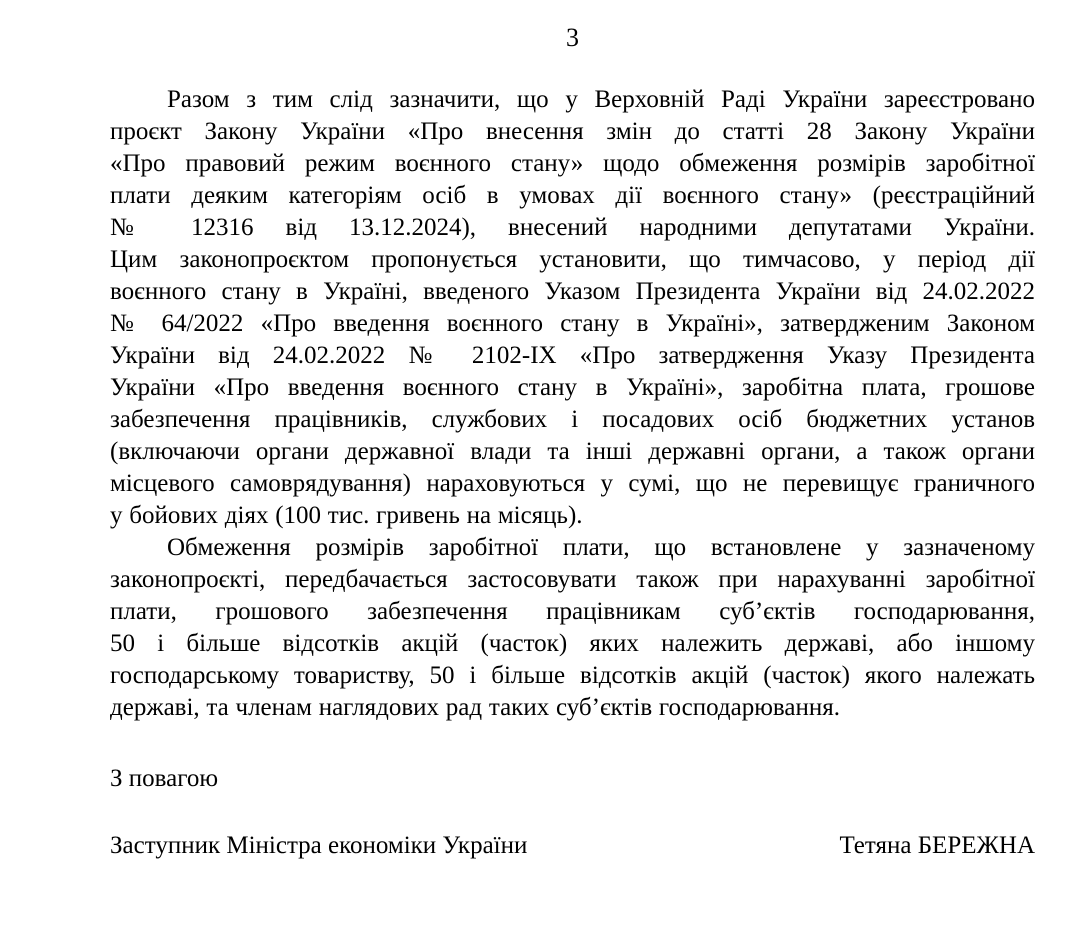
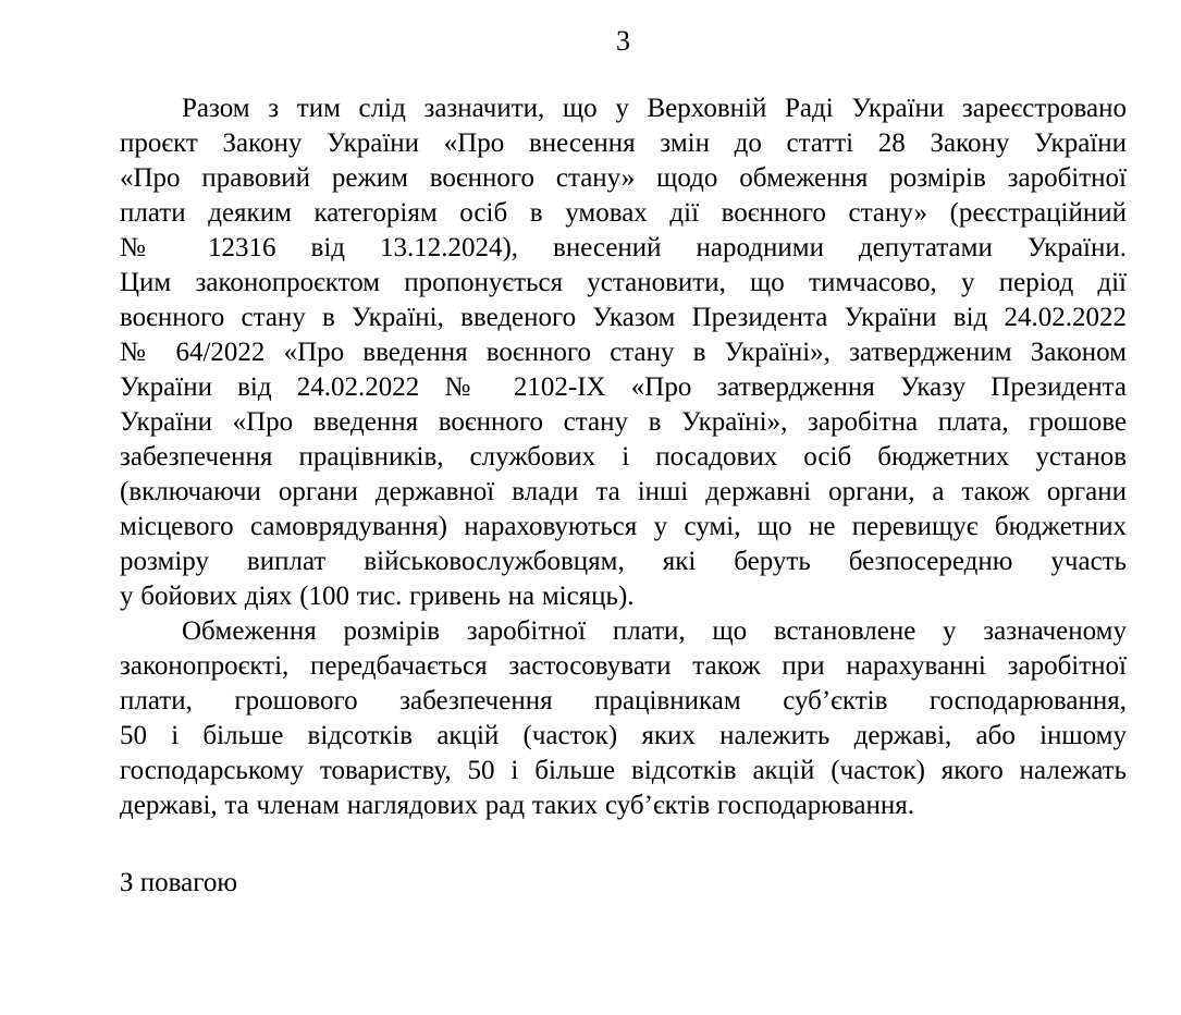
  3
  Разом з тим слід зазначити, що у Верховній Раді України зареєстровано
  проєкт Закону України «Про внесення змін до статті 28 Закону України
  «Про правовий режим воєнного стану» щодо обмеження розмірів заробітної
  плати деяким категоріям осіб в умовах дії воєнного стану» (реєстраційний
  № 12316 від 13.12.2024), внесений народними депутатами України.
  Цим законопроєктом пропонується установити, що тимчасово, у період дії
  воєнного стану в Україні, введеного Указом Президента України від 24.02.2022
  № 64/2022 «Про введення воєнного стану в Україні», затвердженим Законом
  України від 24.02.2022 № 2102-IX «Про затвердження Указу Президента
  України «Про введення воєнного стану в Україні», заробітна плата, грошове
  забезпечення працівників, службових і посадових осіб бюджетних установ
  (включаючи органи державної влади та інші державні органи, а також органи
- місцевого самоврядування) нараховуються у сумі, що не перевищує граничного
+ місцевого самоврядування) нараховуються у сумі, що не перевищує бюджетних
+ розміру виплат військовослужбовцям, які беруть безпосередню участь
  у бойових діях (100 тис. гривень на місяць).
  Обмеження розмірів заробітної плати, що встановлене у зазначеному
  законопроєкті, передбачається застосовувати також при нарахуванні заробітної
  плати, грошового забезпечення працівникам суб’єктів господарювання,
  50 і більше відсотків акцій (часток) яких належить державі, або іншому
  господарському товариству, 50 і більше відсотків акцій (часток) якого належать
  державі, та членам наглядових рад таких суб’єктів господарювання.
  З повагою
- Заступник Міністра економіки України
- Тетяна БЕРЕЖНА
